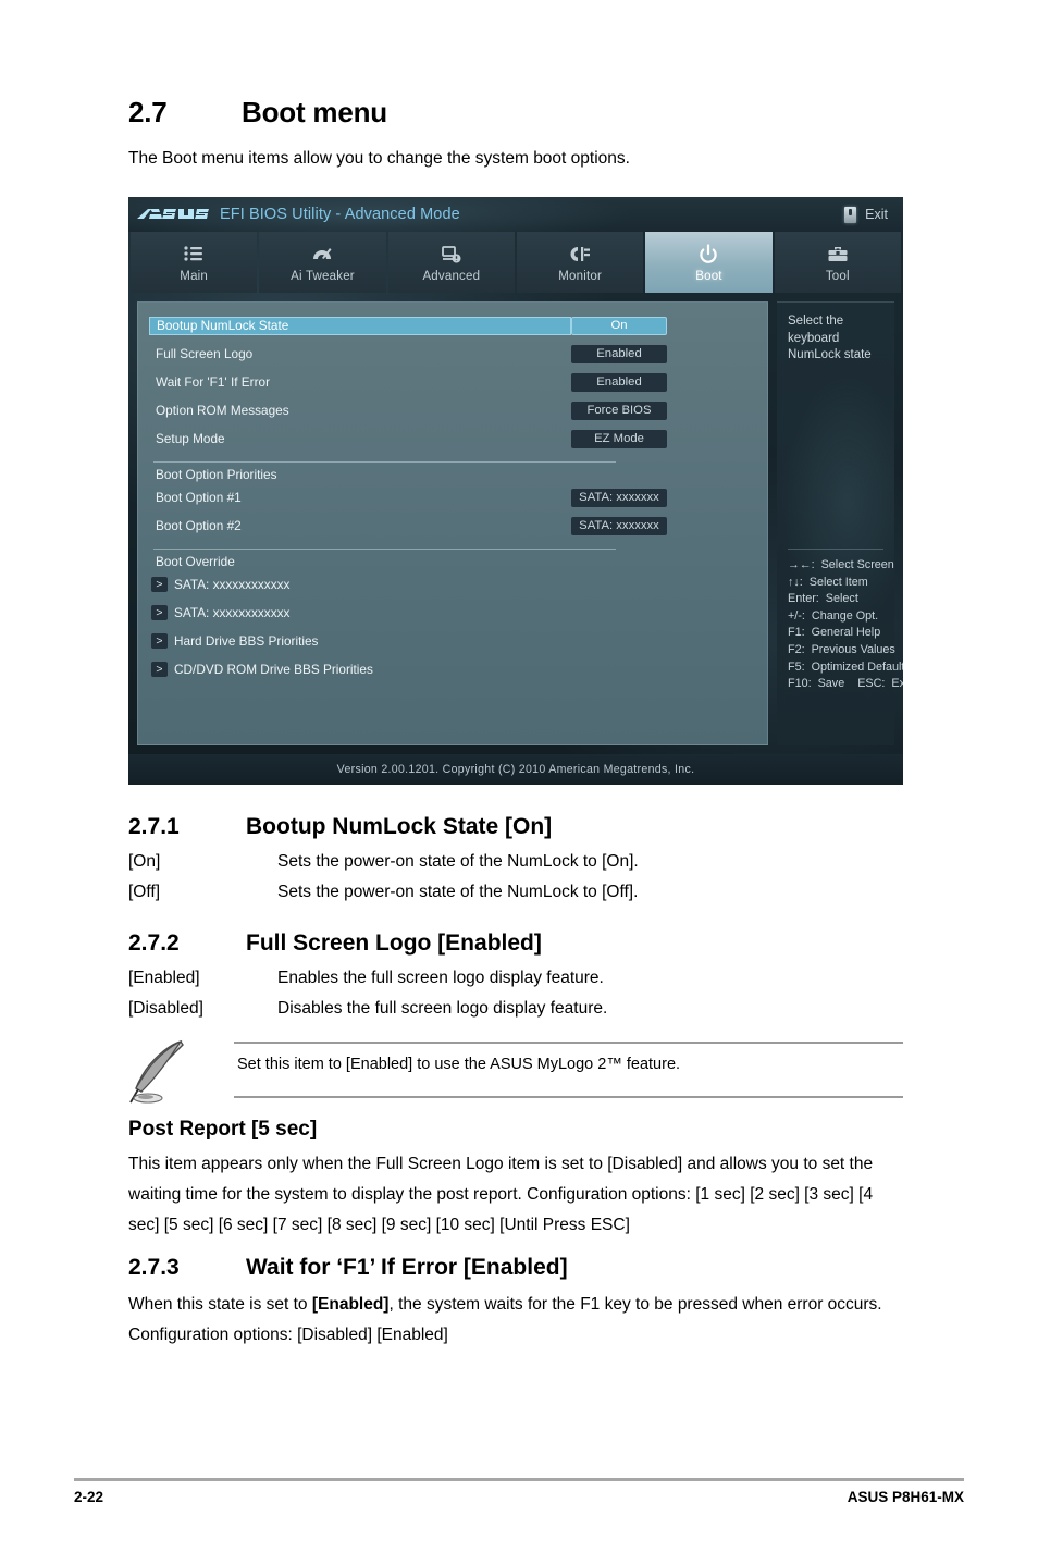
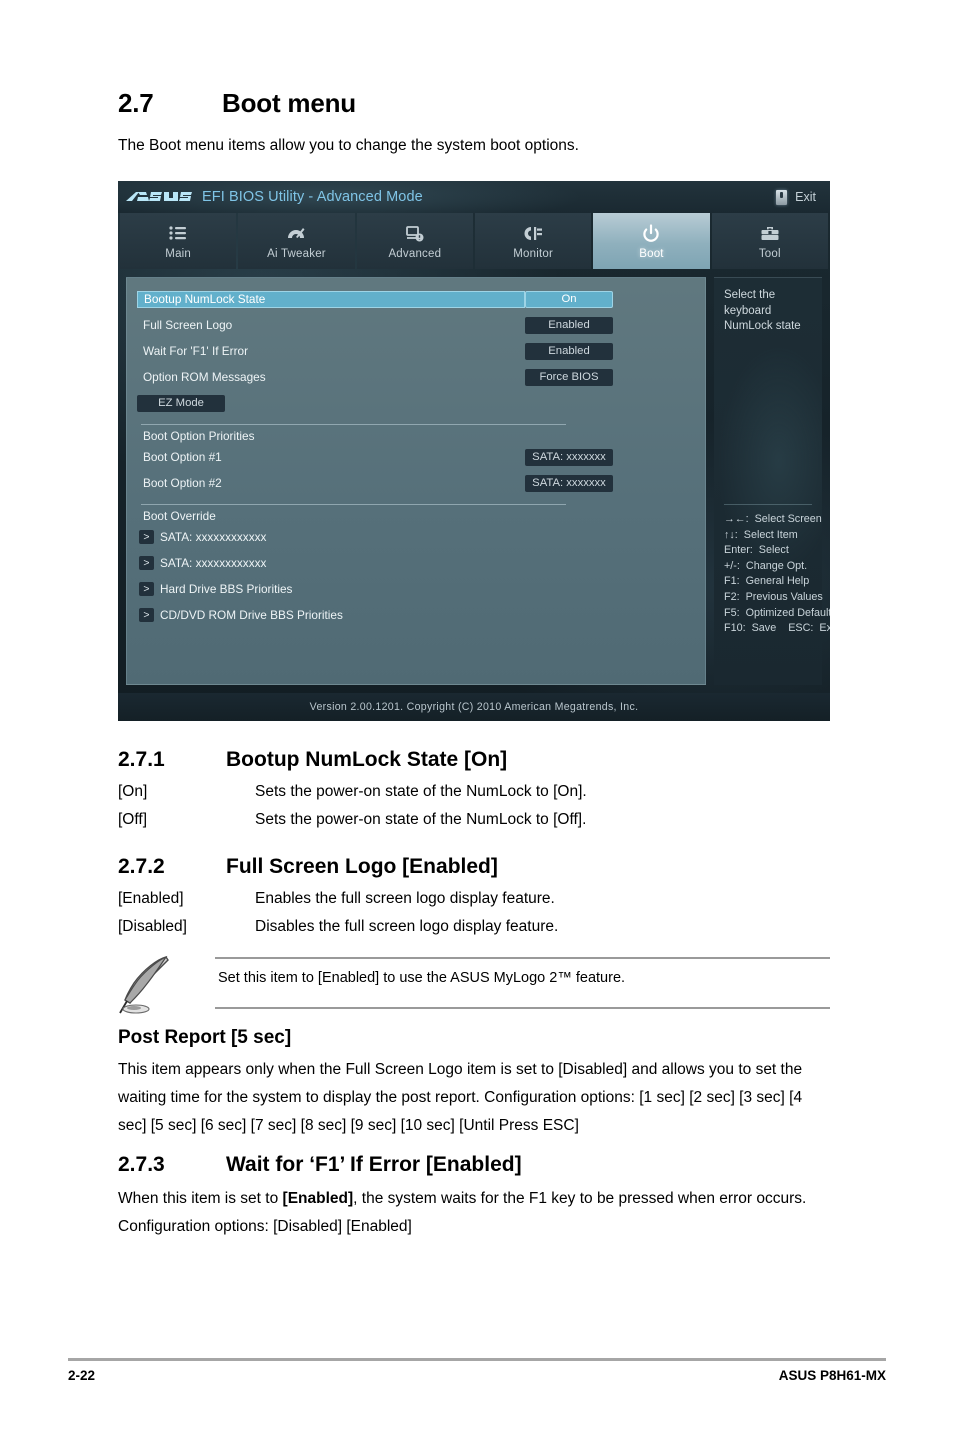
  2.7
  Boot menu
  The Boot menu items allow you to change the system boot options.
  EFI BIOS Utility - Advanced Mode
  Exit
  Main
  Ai Tweaker
  Advanced
  Monitor
  Boot
  Tool
  Bootup NumLock State
  On
  Full Screen Logo
  Enabled
  Wait For 'F1' If Error
  Enabled
  Option ROM Messages
  Force BIOS
- Setup Mode
  EZ Mode
  Boot Option Priorities
  Boot Option #1
  SATA: xxxxxxx
  Boot Option #2
  SATA: xxxxxxx
  Boot Override
  >
  SATA: xxxxxxxxxxxx
  >
  SATA: xxxxxxxxxxxx
  >
  Hard Drive BBS Priorities
  >
  CD/DVD ROM Drive BBS Priorities
  Select the keyboard NumLock state
  →←: Select Screen
  ↑↓: Select Item
  Enter: Select
  +/-: Change Opt.
  F1: General Help
  F2: Previous Values
  F5: Optimized Default
  F10: Save ESC: Ex
  Version 2.00.1201. Copyright (C) 2010 American Megatrends, Inc.
  2.7.1
  Bootup NumLock State [On]
  [On]
  Sets the power-on state of the NumLock to [On].
  [Off]
  Sets the power-on state of the NumLock to [Off].
  2.7.2
  Full Screen Logo [Enabled]
  [Enabled]
  Enables the full screen logo display feature.
  [Disabled]
  Disables the full screen logo display feature.
  Set this item to [Enabled] to use the ASUS MyLogo 2™ feature.
  Post Report [5 sec]
  This item appears only when the Full Screen Logo item is set to [Disabled] and allows you to set the waiting time for the system to display the post report. Configuration options: [1 sec] [2 sec] [3 sec] [4 sec] [5 sec] [6 sec] [7 sec] [8 sec] [9 sec] [10 sec] [Until Press ESC]
  2.7.3
  Wait for ‘F1’ If Error [Enabled]
- When this state is set to [Enabled], the system waits for the F1 key to be pressed when error occurs. Configuration options: [Disabled] [Enabled]
+ When this item is set to [Enabled], the system waits for the F1 key to be pressed when error occurs. Configuration options: [Disabled] [Enabled]
  2-22
  ASUS P8H61-MX
